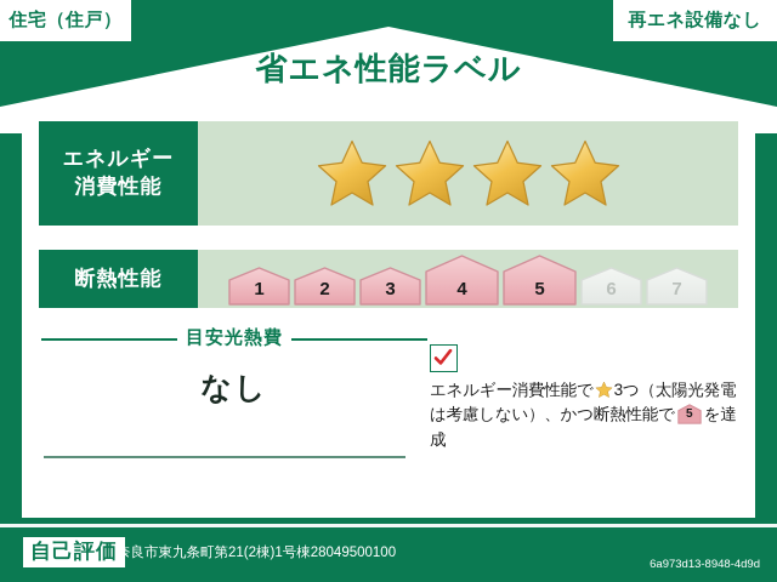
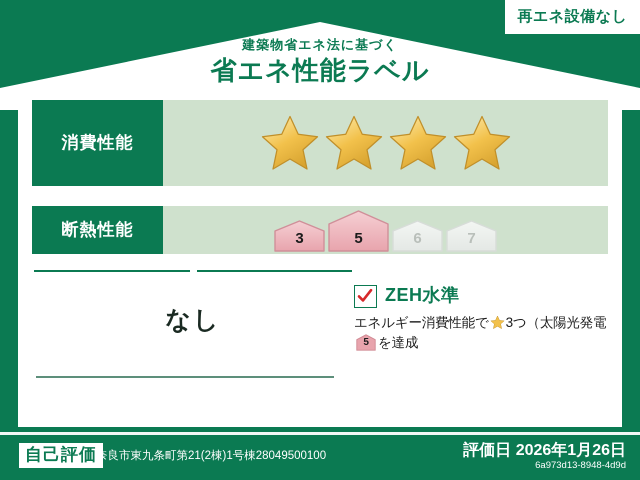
- 住宅（住戸）
  再エネ設備なし
+ 建築物省エネ法に基づく
  省エネ性能ラベル
- エネルギー
  消費性能
  断熱性能
- 1
- 2
  3
- 4
  5
  6
  7
- 目安光熱費
  なし
+ ZEH水準
  エネルギー消費性能で 3つ（太陽光発電
- は考慮しない）、かつ断熱性能で
  5
  を達成
  自己評価
  奈良市東九条町第21(2棟)1号棟28049500100
+ 評価日 2026年1月26日
  6a973d13-8948-4d9d
